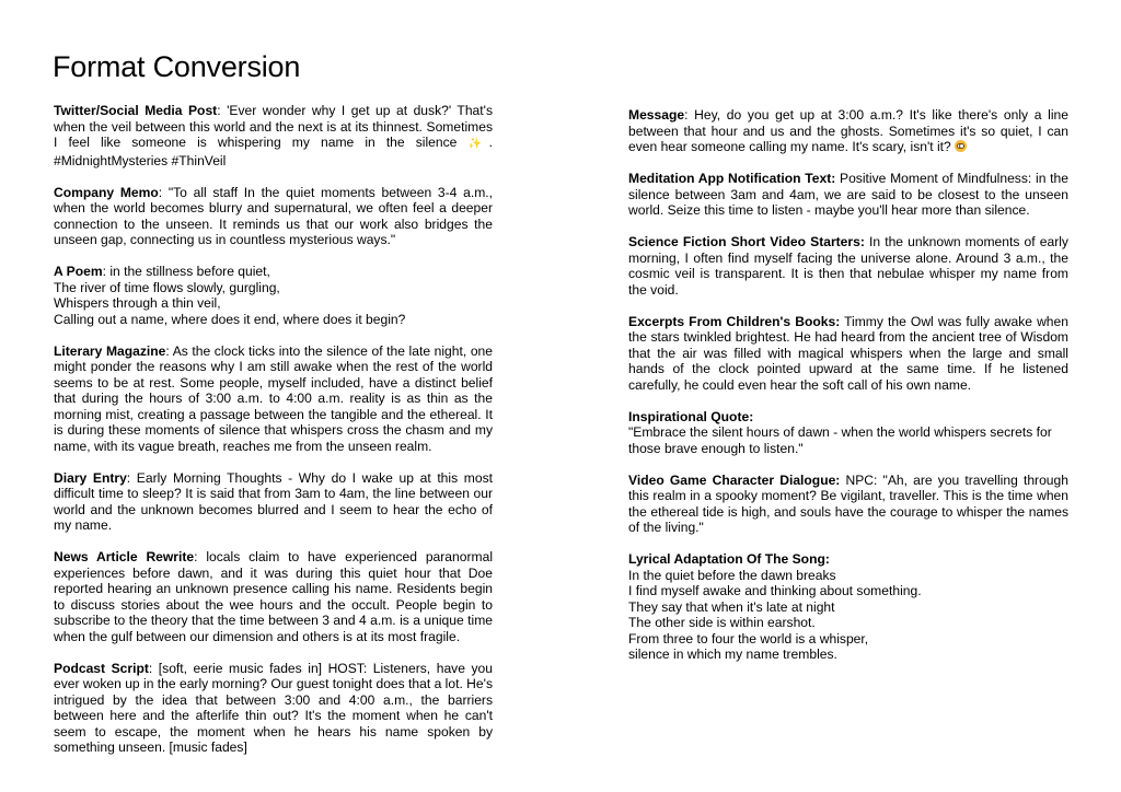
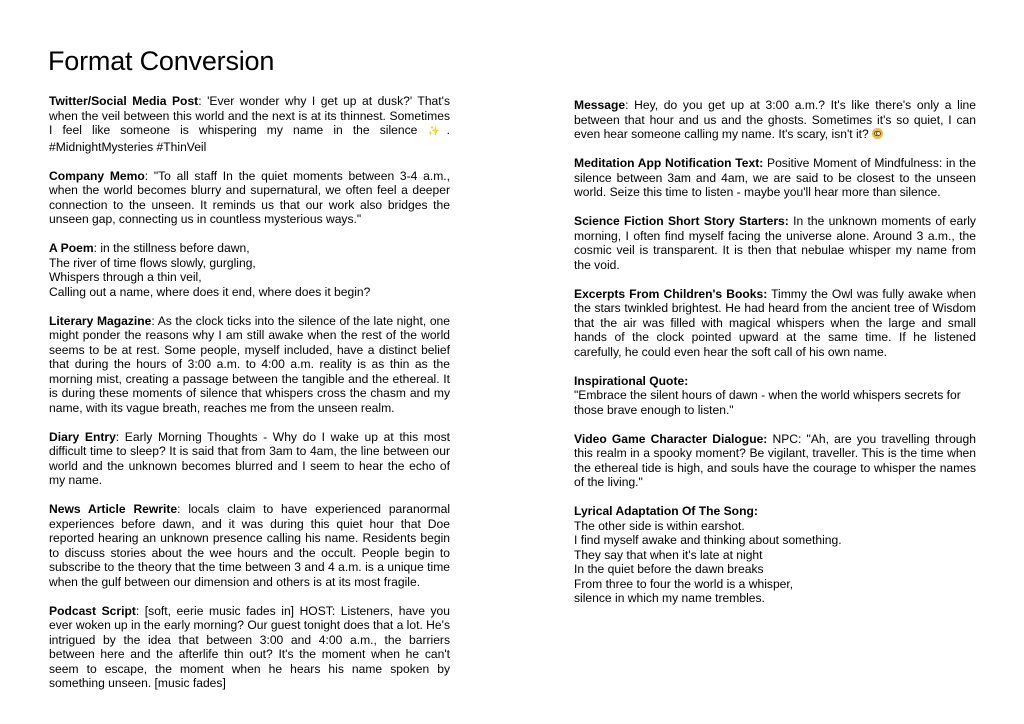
  Format Conversion
  Twitter/Social Media Post: 'Ever wonder why I get up at dusk?' That's when the veil between this world and the next is at its thinnest. Sometimes I feel like someone is whispering my name in the silence ✨. #MidnightMysteries #ThinVeil
  Company Memo: "To all staff In the quiet moments between 3-4 a.m., when the world becomes blurry and supernatural, we often feel a deeper connection to the unseen. It reminds us that our work also bridges the unseen gap, connecting us in countless mysterious ways."
- A Poem: in the stillness before quiet,
+ A Poem: in the stillness before dawn,
  The river of time flows slowly, gurgling,
  Whispers through a thin veil,
  Calling out a name, where does it end, where does it begin?
  Literary Magazine: As the clock ticks into the silence of the late night, one might ponder the reasons why I am still awake when the rest of the world seems to be at rest. Some people, myself included, have a distinct belief that during the hours of 3:00 a.m. to 4:00 a.m. reality is as thin as the morning mist, creating a passage between the tangible and the ethereal. It is during these moments of silence that whispers cross the chasm and my name, with its vague breath, reaches me from the unseen realm.
  Diary Entry: Early Morning Thoughts - Why do I wake up at this most difficult time to sleep? It is said that from 3am to 4am, the line between our world and the unknown becomes blurred and I seem to hear the echo of my name.
  News Article Rewrite: locals claim to have experienced paranormal experiences before dawn, and it was during this quiet hour that Doe reported hearing an unknown presence calling his name. Residents begin to discuss stories about the wee hours and the occult. People begin to subscribe to the theory that the time between 3 and 4 a.m. is a unique time when the gulf between our dimension and others is at its most fragile.
  Podcast Script: [soft, eerie music fades in] HOST: Listeners, have you ever woken up in the early morning? Our guest tonight does that a lot. He's intrigued by the idea that between 3:00 and 4:00 a.m., the barriers between here and the afterlife thin out? It's the moment when he can't seem to escape, the moment when he hears his name spoken by something unseen. [music fades]
  Message: Hey, do you get up at 3:00 a.m.? It's like there's only a line between that hour and us and the ghosts. Sometimes it's so quiet, I can even hear someone calling my name. It's scary, isn't it?
  Meditation App Notification Text: Positive Moment of Mindfulness: in the silence between 3am and 4am, we are said to be closest to the unseen world. Seize this time to listen - maybe you'll hear more than silence.
- Science Fiction Short Video Starters: In the unknown moments of early morning, I often find myself facing the universe alone. Around 3 a.m., the cosmic veil is transparent. It is then that nebulae whisper my name from the void.
+ Science Fiction Short Story Starters: In the unknown moments of early morning, I often find myself facing the universe alone. Around 3 a.m., the cosmic veil is transparent. It is then that nebulae whisper my name from the void.
  Excerpts From Children's Books: Timmy the Owl was fully awake when the stars twinkled brightest. He had heard from the ancient tree of Wisdom that the air was filled with magical whispers when the large and small hands of the clock pointed upward at the same time. If he listened carefully, he could even hear the soft call of his own name.
  Inspirational Quote:
  "Embrace the silent hours of dawn - when the world whispers secrets for those brave enough to listen."
  Video Game Character Dialogue: NPC: "Ah, are you travelling through this realm in a spooky moment? Be vigilant, traveller. This is the time when the ethereal tide is high, and souls have the courage to whisper the names of the living."
  Lyrical Adaptation Of The Song:
- In the quiet before the dawn breaks
+ The other side is within earshot.
  I find myself awake and thinking about something.
  They say that when it's late at night
- The other side is within earshot.
+ In the quiet before the dawn breaks
  From three to four the world is a whisper,
  silence in which my name trembles.
